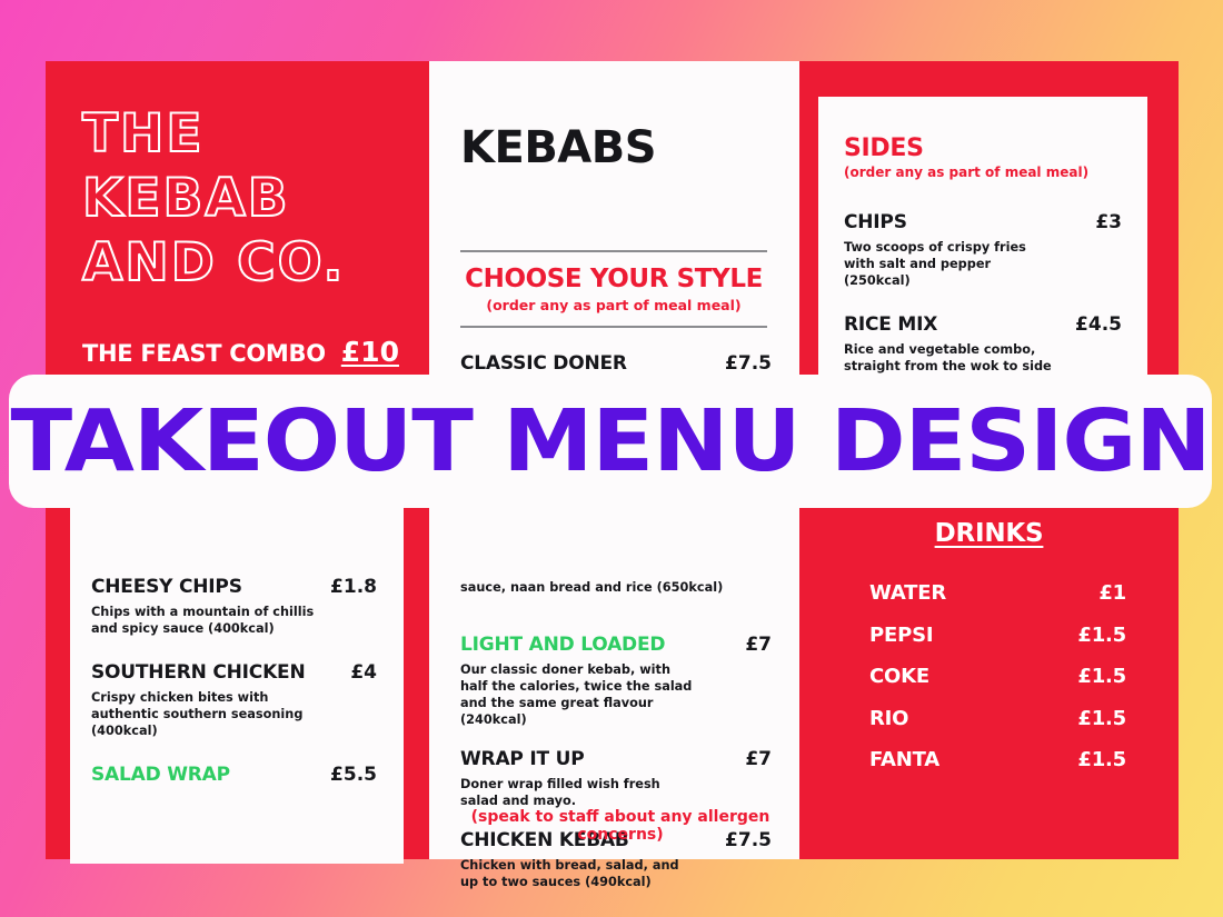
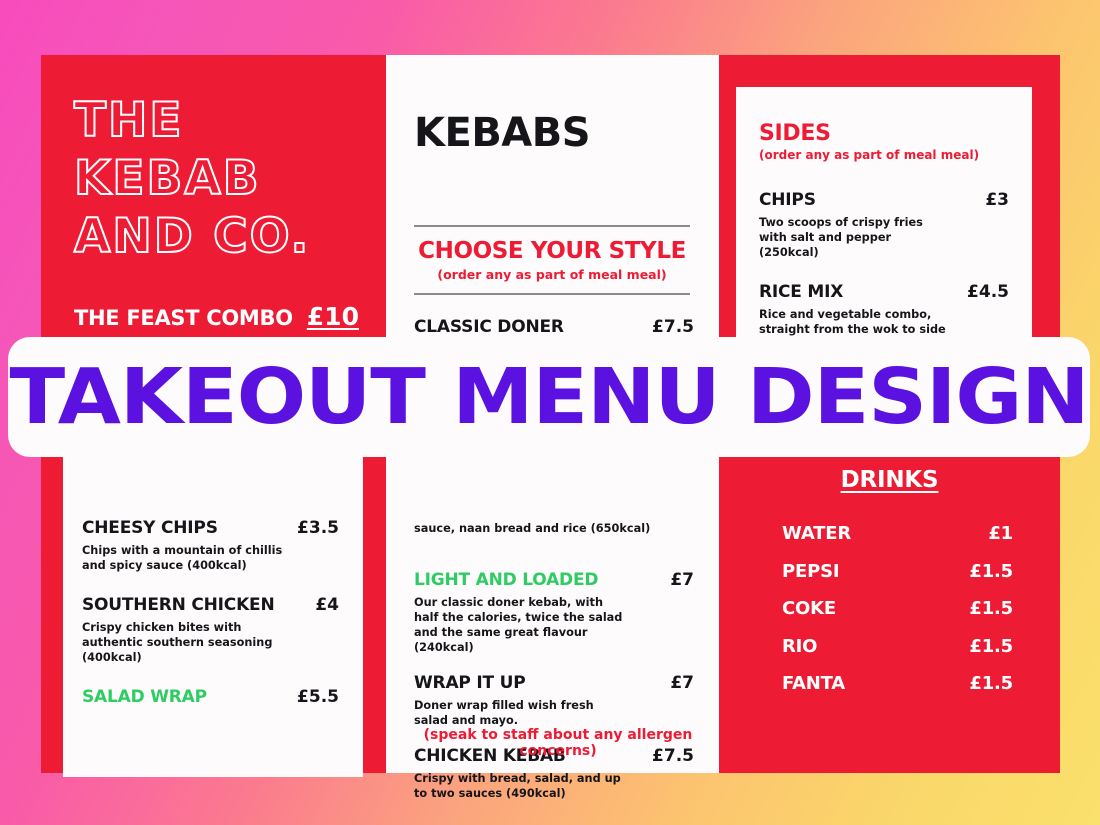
  THE KEBAB
  AND CO.
  THE FEAST COMBO
  £10
  CHEESY CHIPS
- £1.8
+ £3.5
  Chips with a mountain of chillis and spicy sauce (400kcal)
  SOUTHERN CHICKEN
  £4
  Crispy chicken bites with authentic southern seasoning (400kcal)
  SALAD WRAP
  £5.5
  KEBABS
  CHOOSE YOUR STYLE
  (order any as part of meal meal)
  CLASSIC DONER
  £7.5
  sauce, naan bread and rice (650kcal)
  LIGHT AND LOADED
  £7
  Our classic doner kebab, with half the calories, twice the salad and the same great flavour (240kcal)
  WRAP IT UP
  £7
  Doner wrap filled wish fresh salad and mayo.
  CHICKEN KEBAB
  £7.5
- Chicken with bread, salad, and up to two sauces (490kcal)
+ Crispy with bread, salad, and up to two sauces (490kcal)
  (speak to staff about any allergen concerns)
  SIDES
  (order any as part of meal meal)
  CHIPS
  £3
  Two scoops of crispy fries with salt and pepper (250kcal)
  RICE MIX
  £4.5
  Rice and vegetable combo, straight from the wok to side
  DRINKS
  WATER
  £1
  PEPSI
  £1.5
  COKE
  £1.5
  RIO
  £1.5
  FANTA
  £1.5
  TAKEOUT MENU DESIGN
